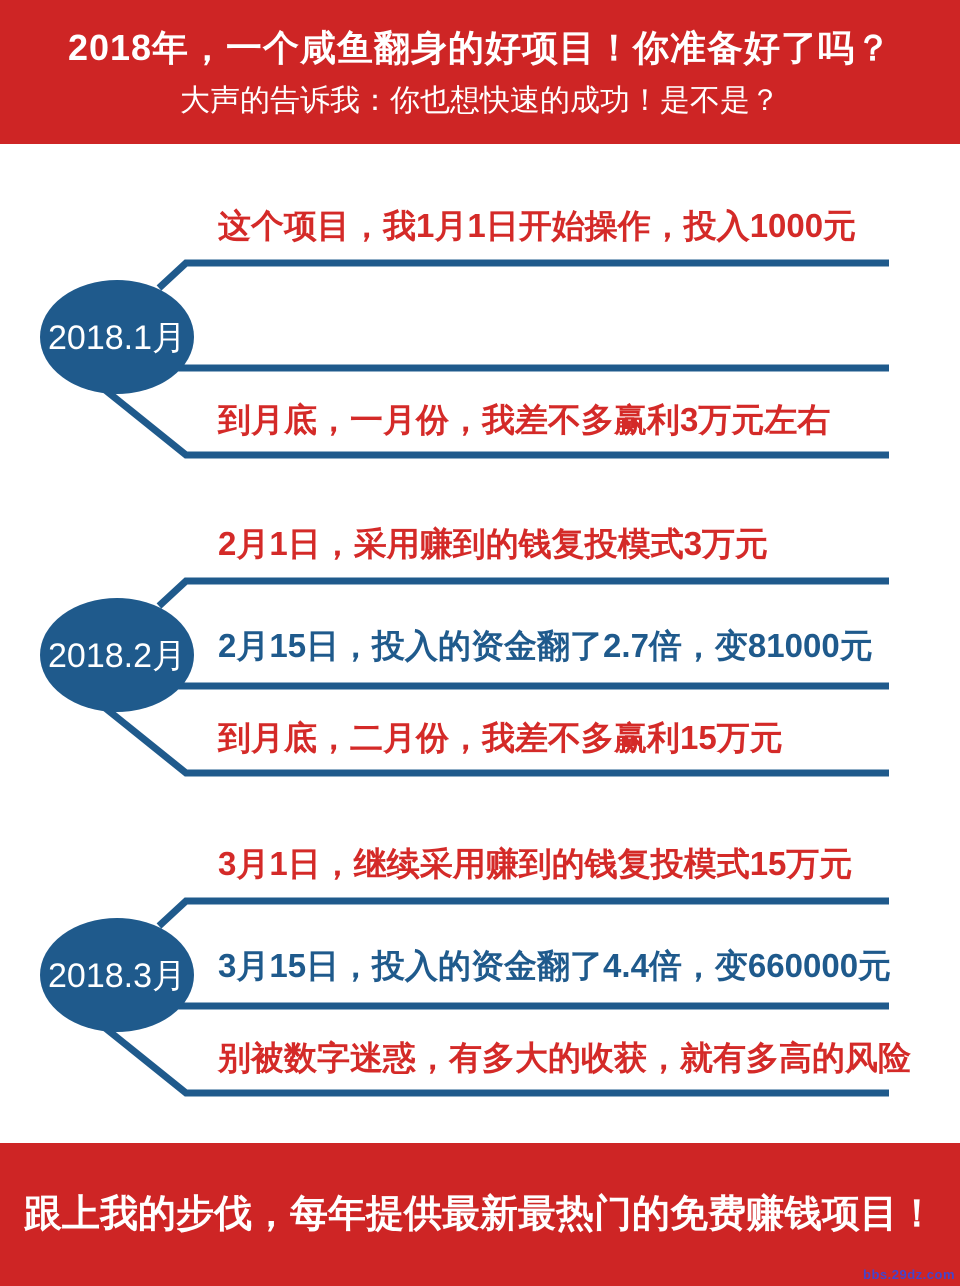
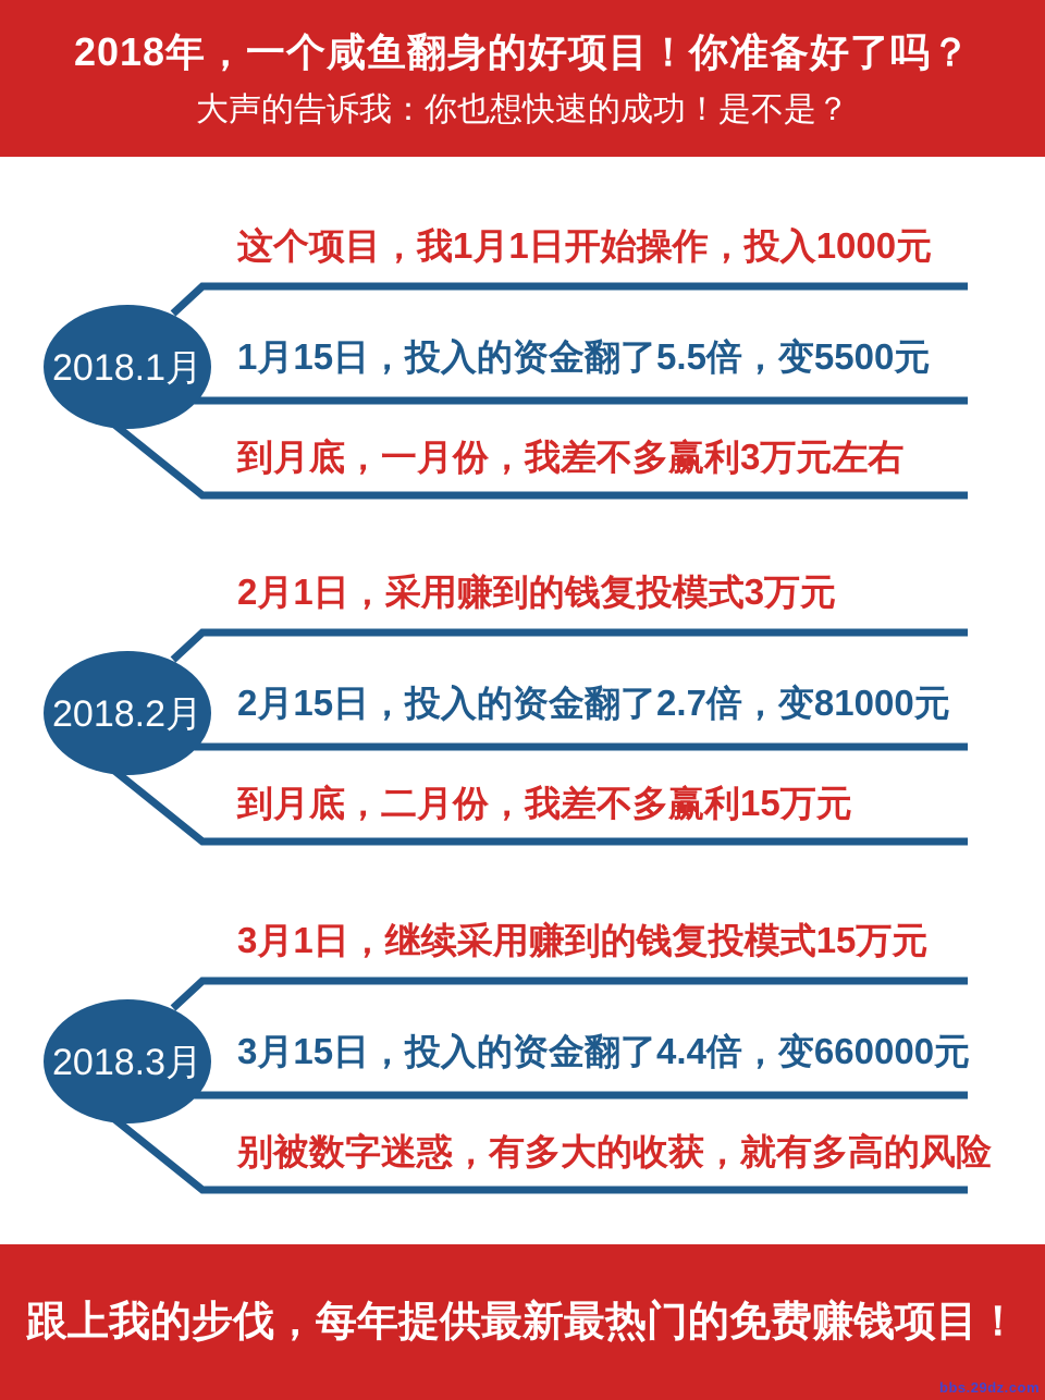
  2018年，一个咸鱼翻身的好项目！你准备好了吗？
  大声的告诉我：你也想快速的成功！是不是？
  2018.1月
  这个项目，我1月1日开始操作，投入1000元
+ 1月15日，投入的资金翻了5.5倍，变5500元
  到月底，一月份，我差不多赢利3万元左右
  2018.2月
  2月1日，采用赚到的钱复投模式3万元
  2月15日，投入的资金翻了2.7倍，变81000元
  到月底，二月份，我差不多赢利15万元
  2018.3月
  3月1日，继续采用赚到的钱复投模式15万元
  3月15日，投入的资金翻了4.4倍，变660000元
  别被数字迷惑，有多大的收获，就有多高的风险
  跟上我的步伐，每年提供最新最热门的免费赚钱项目！
  bbs.29dz.com
